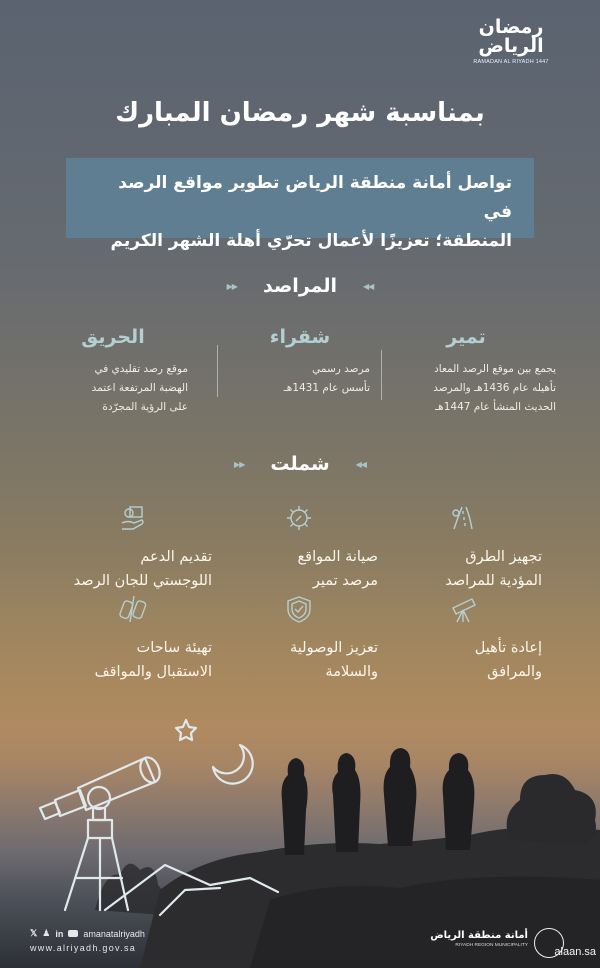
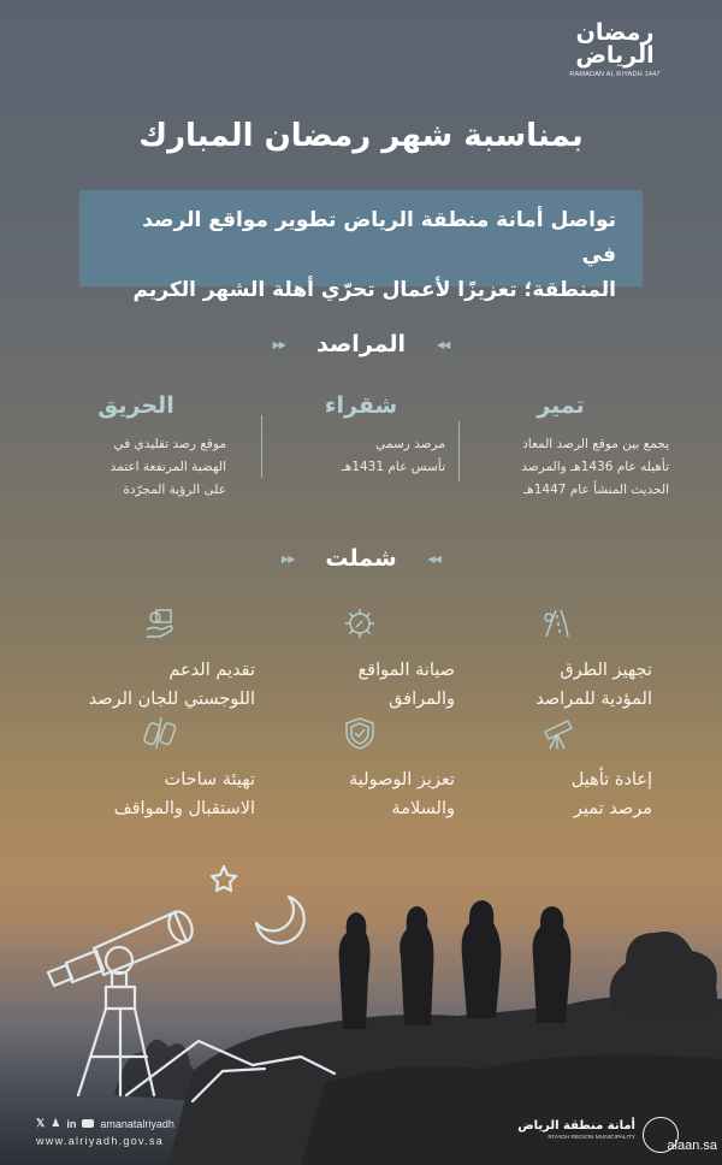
  رمضان الرياض
  بمناسبة شهر رمضان المبارك
  تواصل أمانة منطقة الرياض تطوير مواقع الرصد في
  المنطقة؛ تعزيزًا لأعمال تحرّي أهلة الشهر الكريم
  ◀◀
  المراصد
  ▶▶
  تمير
  يجمع بين موقع الرصد المعاد
  تأهيله عام 1436هـ والمرصد
  الحديث المنشأ عام 1447هـ
  شقراء
  مرصد رسمي
  تأسس عام 1431هـ
  الحريق
  موقع رصد تقليدي في
  الهضبة المرتفعة اعتمد
  على الرؤية المجرّدة
  ◀◀
  شملت
  ▶▶
  تجهيز الطرق
  المؤدية للمراصد
  صيانة المواقع
- مرصد تمير
+ والمرافق
  تقديم الدعم
  اللوجستي للجان الرصد
  إعادة تأهيل
- والمرافق
+ مرصد تمير
  تعزيز الوصولية
  والسلامة
  تهيئة ساحات
  الاستقبال والمواقف
  𝕏
  ♟
  in
  amanatalriyadh
  www.alriyadh.gov.sa
  أمانة منطقة الرياض
  alaan.sa
